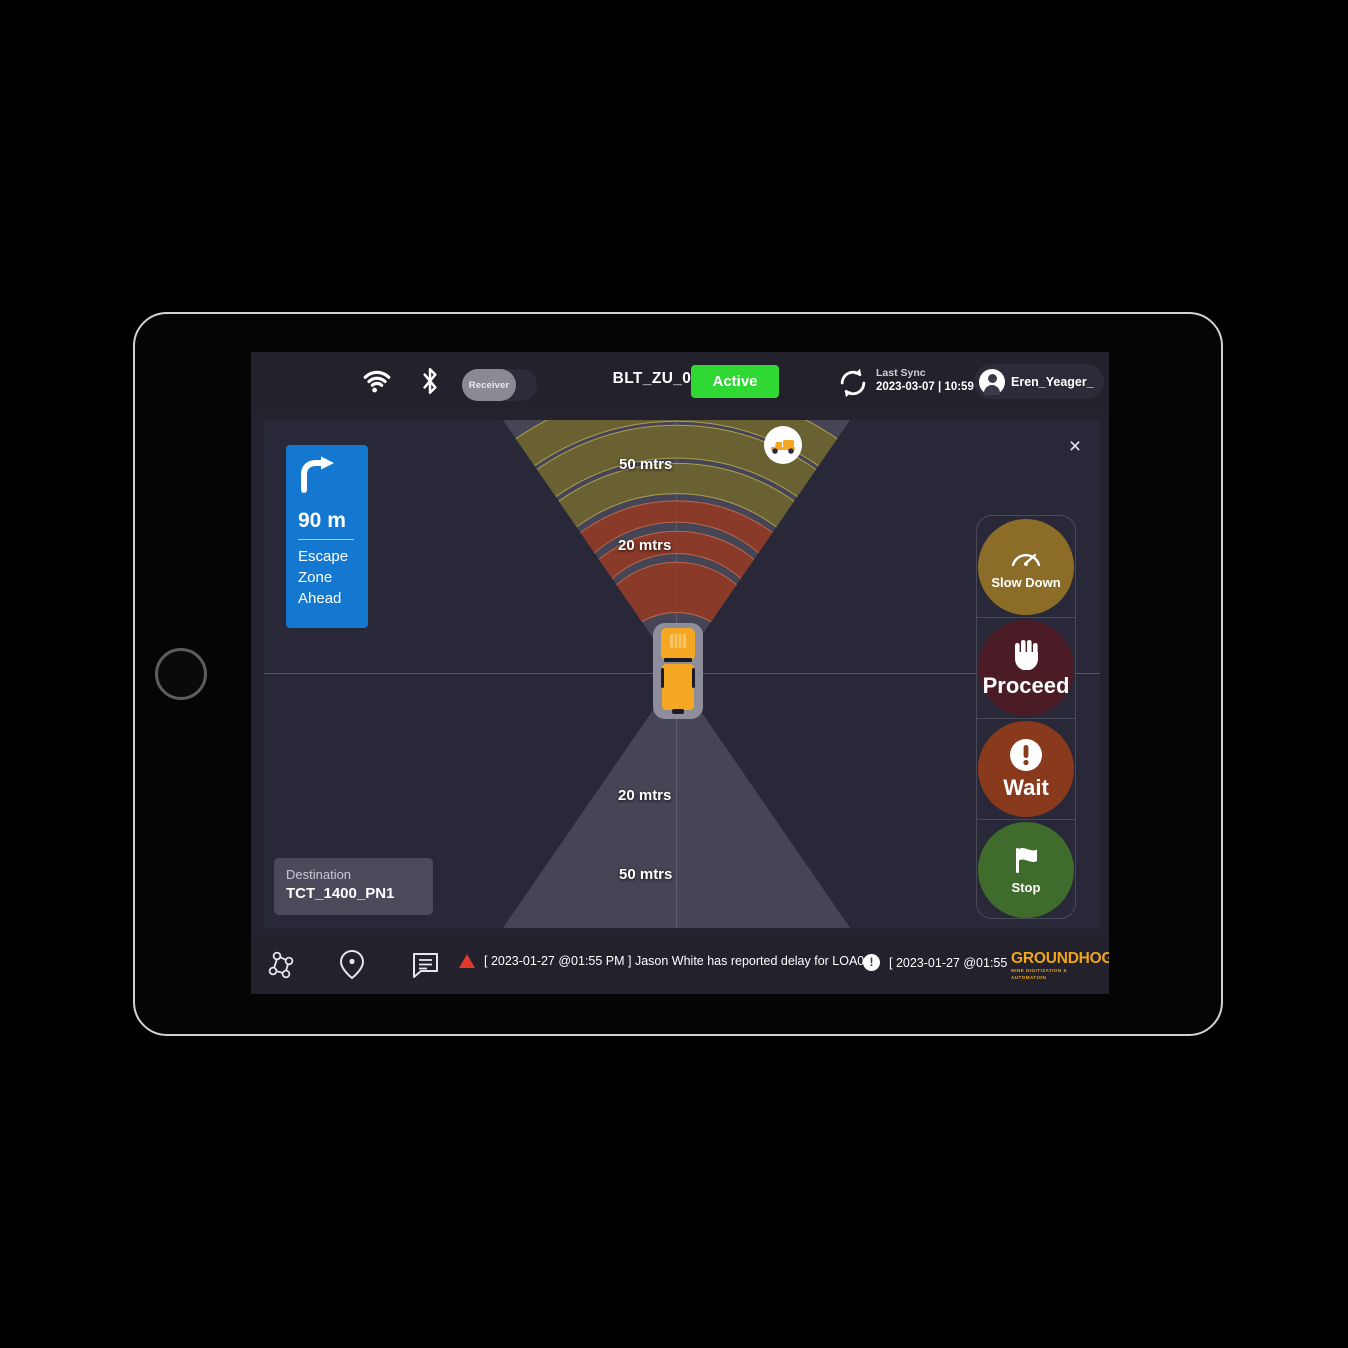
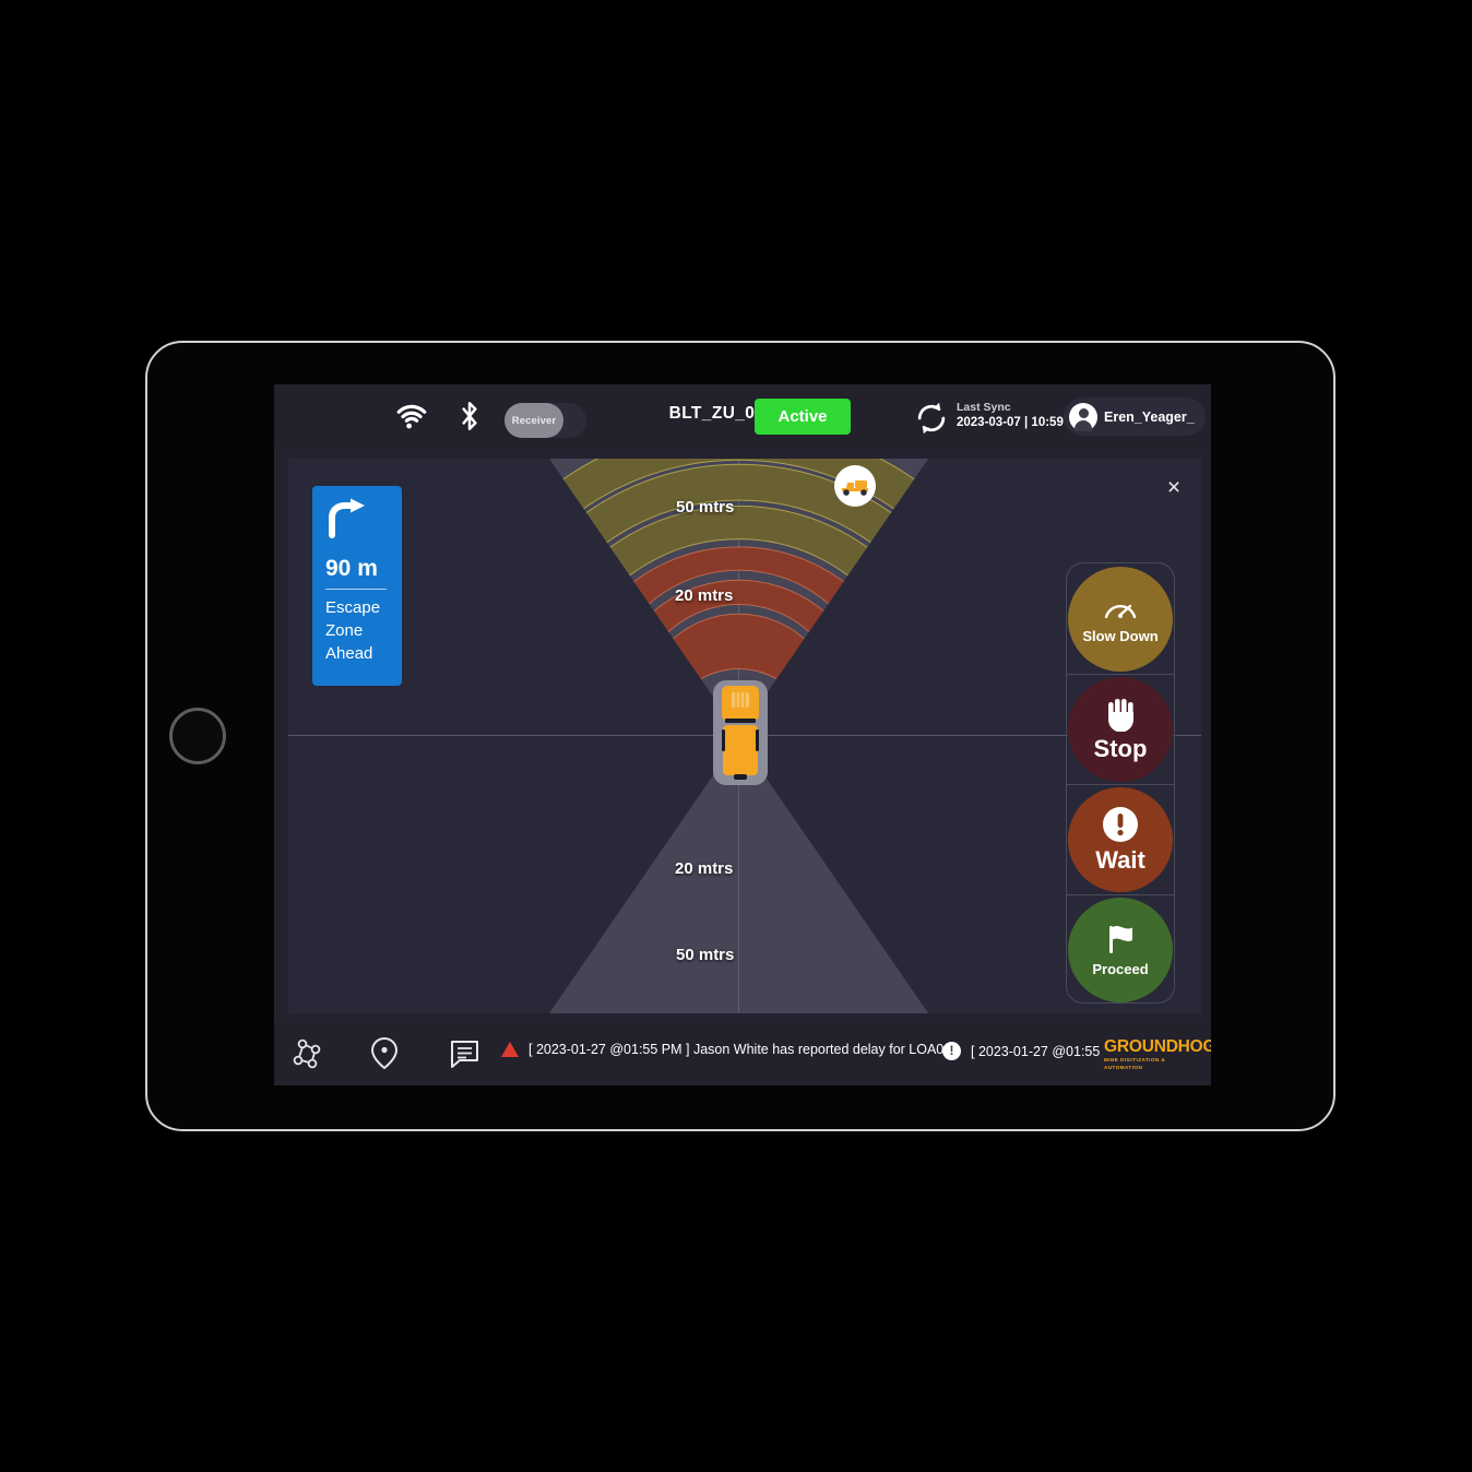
  Receiver
  BLT_ZU_0
  Active
  Last Sync
  2023-03-07 | 10:59
  Eren_Yeager_
  50 mtrs
  20 mtrs
  20 mtrs
  50 mtrs
  ×
  [ 2023-01-27 @01:55 PM ] Jason White has reported delay for LOA0
  [ 2023-01-27 @01:55
  GROUNDHOG
  90 m
  Escape
  Zone
  Ahead
- Destination
- TCT_1400_PN1
  Slow Down
- Proceed
+ Stop
  Wait
- Stop
+ Proceed
